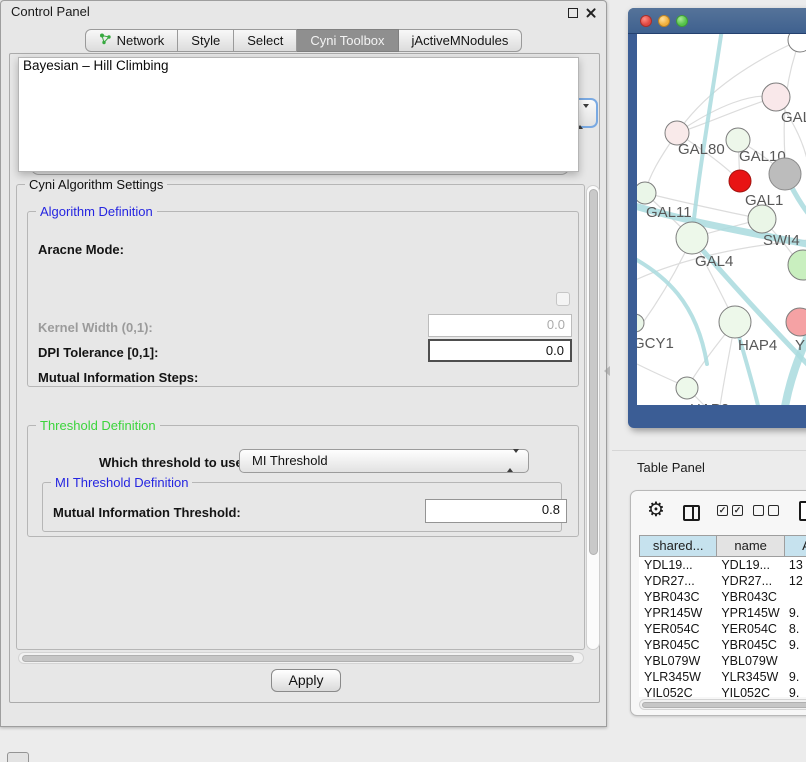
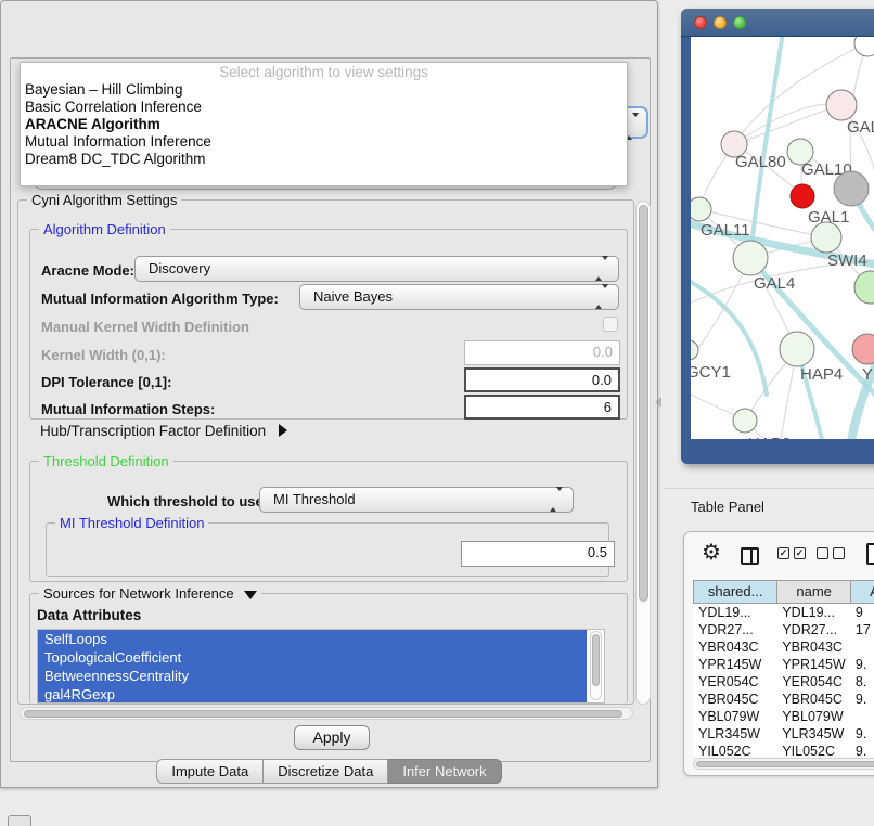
- Control Panel
- Network
- Style
- Select
- Cyni Toolbox
- jActiveMNodules
  Cyni Algorithm Settings
  Algorithm Definition
  Aracne Mode:
+ Discovery
+ Mutual Information Algorithm Type:
+ Naive Bayes
+ Manual Kernel Width Definition
  Kernel Width (0,1):
  0.0
  DPI Tolerance [0,1]:
  0.0
  Mutual Information Steps:
+ 6
+ Hub/Transcription Factor Definition
  Threshold Definition
  Which threshold to us
  MI Threshold
  MI Threshold Definition
- Mutual Information Threshold:
- 0.8
+ 0.5
+ Sources for Network Inference
+ Data Attributes
+ SelfLoops
+ TopologicalCoefficient
+ BetweennessCentrality
+ gal4RGexp
  Apply
+ Impute Data
+ Discretize Data
+ Infer Network
+ Select algorithm to view settings
  Bayesian – Hill Climbing
+ Basic Correlation Inference
+ ARACNE Algorithm
+ Mutual Information Inference
+ Dream8 DC_TDC Algorithm
  GAL80
  GAL10
  GAL1
  GAL11
  SWI4
  GAL4
  GCY1
  HAP4
  Y
  Table Panel
  ⚙
  ✓
  ✓
  shared...
  name
  YDL19...
  YDL19...
- 13
+ 9
  YDR27...
  YDR27...
- 12
+ 17
  YBR043C
  YBR043C
  YPR145W
  YPR145W
  9.
  YER054C
  YER054C
  8.
  YBR045C
  YBR045C
  9.
  YBL079W
  YBL079W
  YLR345W
  YLR345W
  9.
  YIL052C
  YIL052C
  9.
